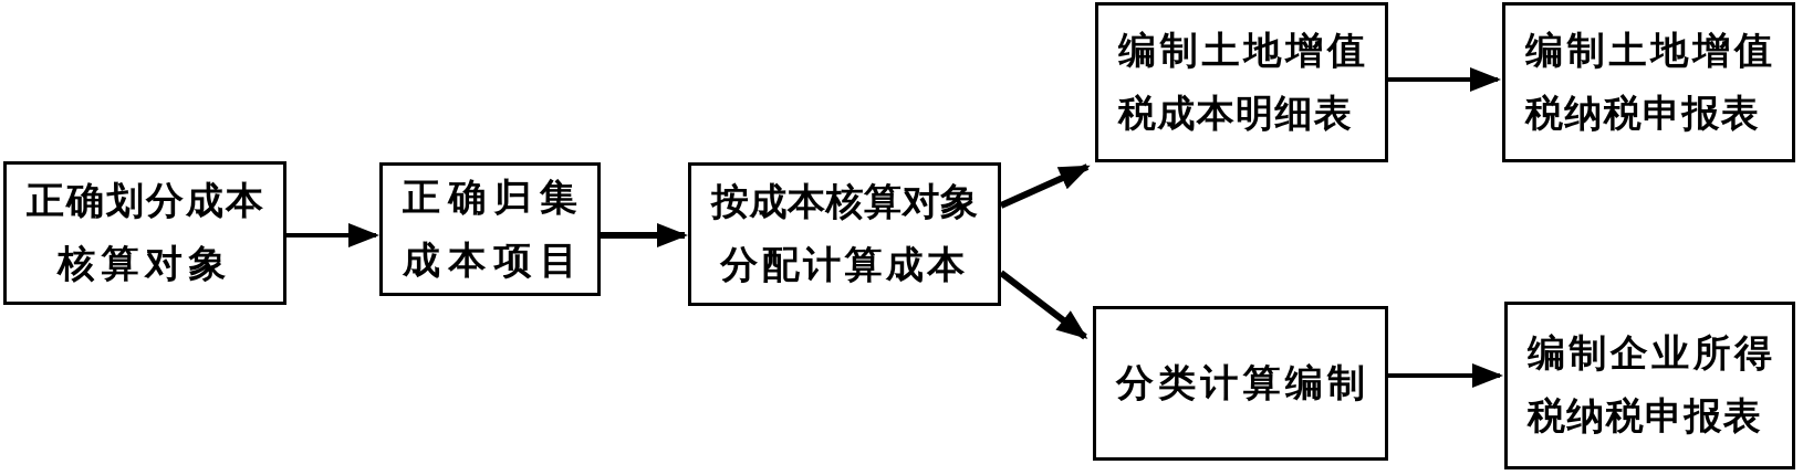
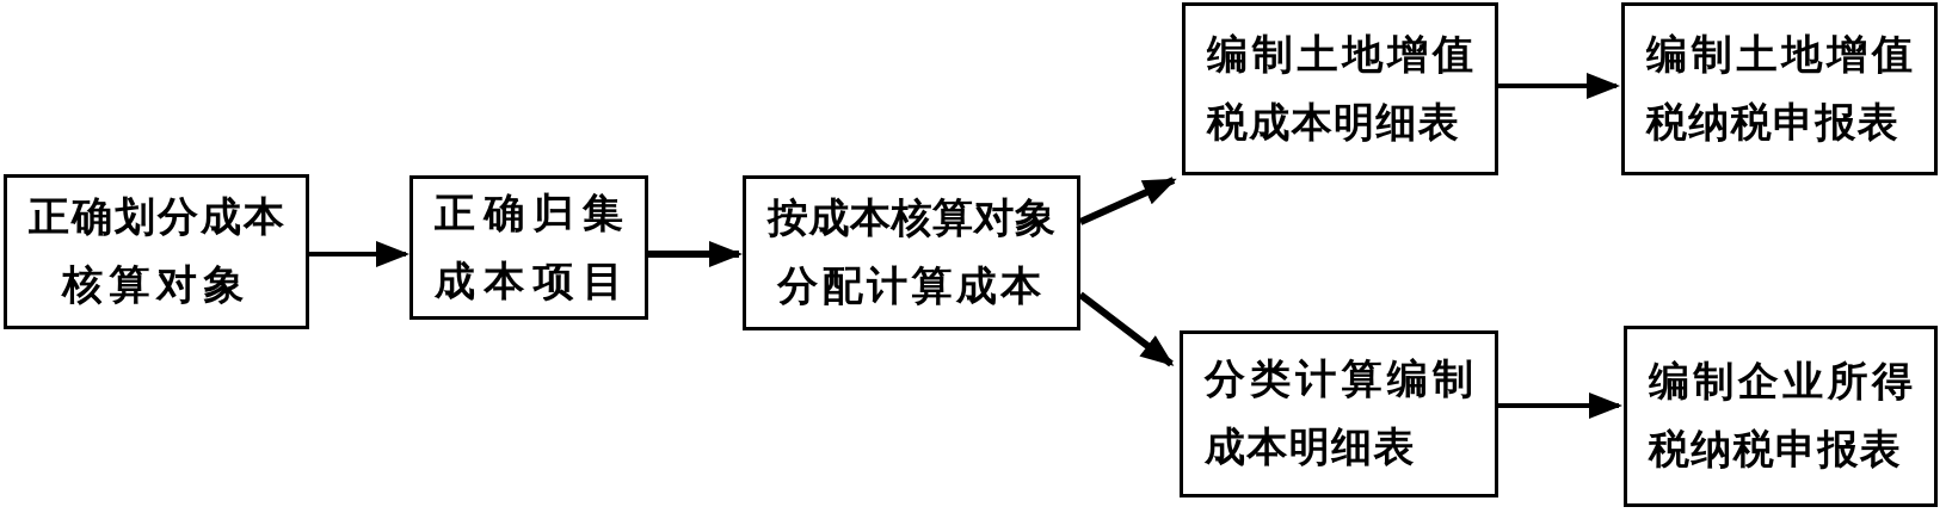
  正确划分成本
  核算对象
  正确归集
  成本项目
  按成本核算对象
  分配计算成本
  编制土地增值
  税成本明细表
  编制土地增值
  税纳税申报表
  分类计算编制
+ 成本明细表
  编制企业所得
  税纳税申报表
